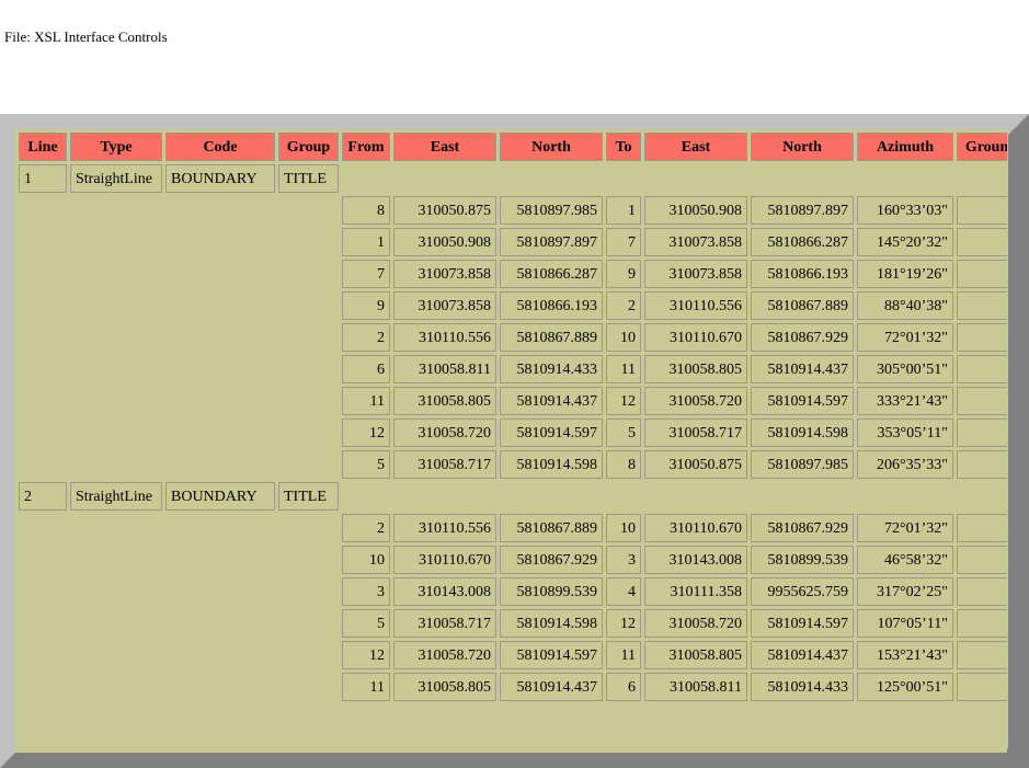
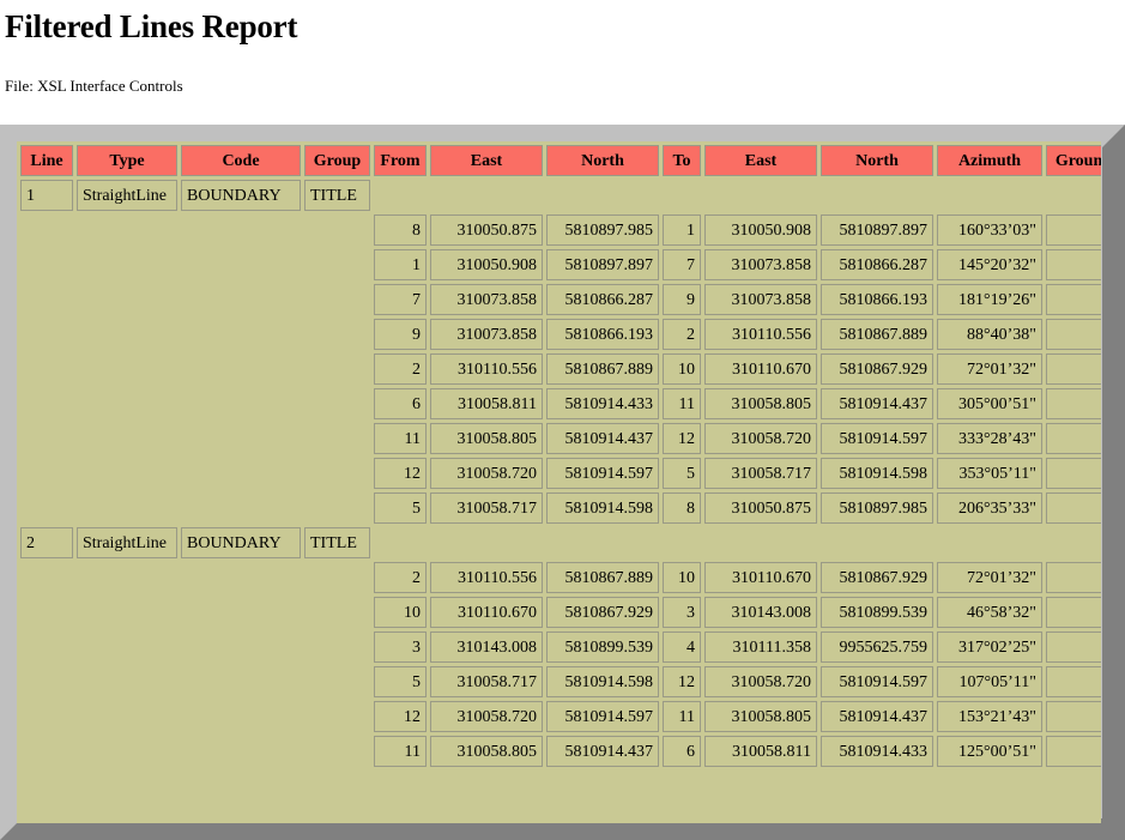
+ Filtered Lines Report
  File: XSL Interface Controls
  Line	Type	Code	Group	From	East	North	To	East	North	Azimuth	Groun
  1	StraightLine	BOUNDARY	TITLE
  				8	310050.875	5810897.985	1	310050.908	5810897.897	160°33’03"
  				1	310050.908	5810897.897	7	310073.858	5810866.287	145°20’32"
  				7	310073.858	5810866.287	9	310073.858	5810866.193	181°19’26"
  				9	310073.858	5810866.193	2	310110.556	5810867.889	88°40’38"
  				2	310110.556	5810867.889	10	310110.670	5810867.929	72°01’32"
  				6	310058.811	5810914.433	11	310058.805	5810914.437	305°00’51"
- 				11	310058.805	5810914.437	12	310058.720	5810914.597	333°21’43"
+ 				11	310058.805	5810914.437	12	310058.720	5810914.597	333°28’43"
  				12	310058.720	5810914.597	5	310058.717	5810914.598	353°05’11"
  				5	310058.717	5810914.598	8	310050.875	5810897.985	206°35’33"
  2	StraightLine	BOUNDARY	TITLE
  				2	310110.556	5810867.889	10	310110.670	5810867.929	72°01’32"
  				10	310110.670	5810867.929	3	310143.008	5810899.539	46°58’32"
  				3	310143.008	5810899.539	4	310111.358	9955625.759	317°02’25"
  				5	310058.717	5810914.598	12	310058.720	5810914.597	107°05’11"
  				12	310058.720	5810914.597	11	310058.805	5810914.437	153°21’43"
  				11	310058.805	5810914.437	6	310058.811	5810914.433	125°00’51"
